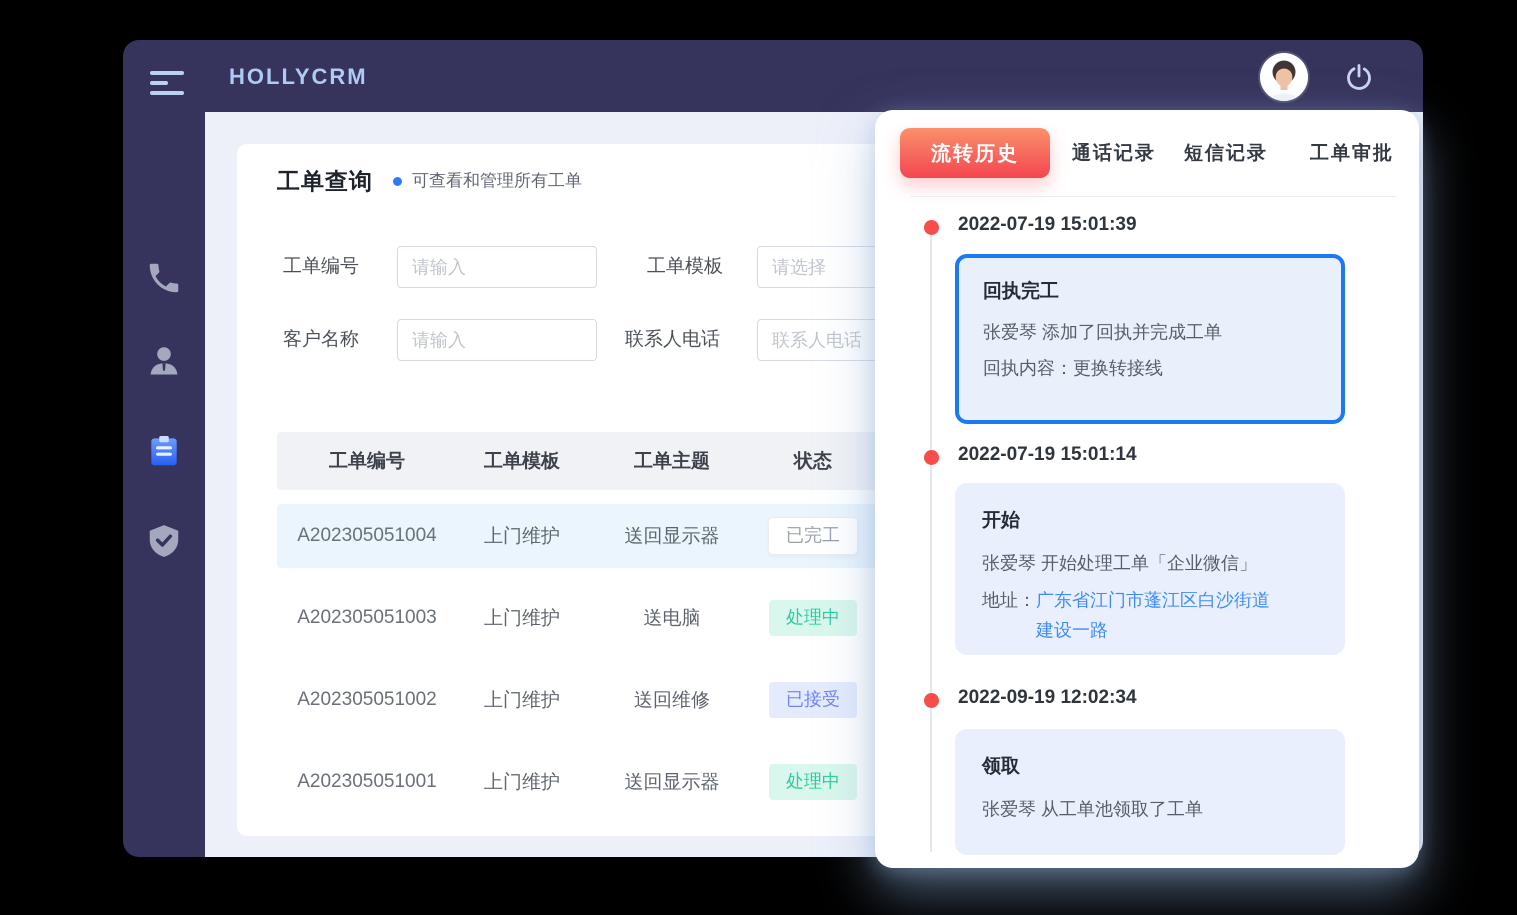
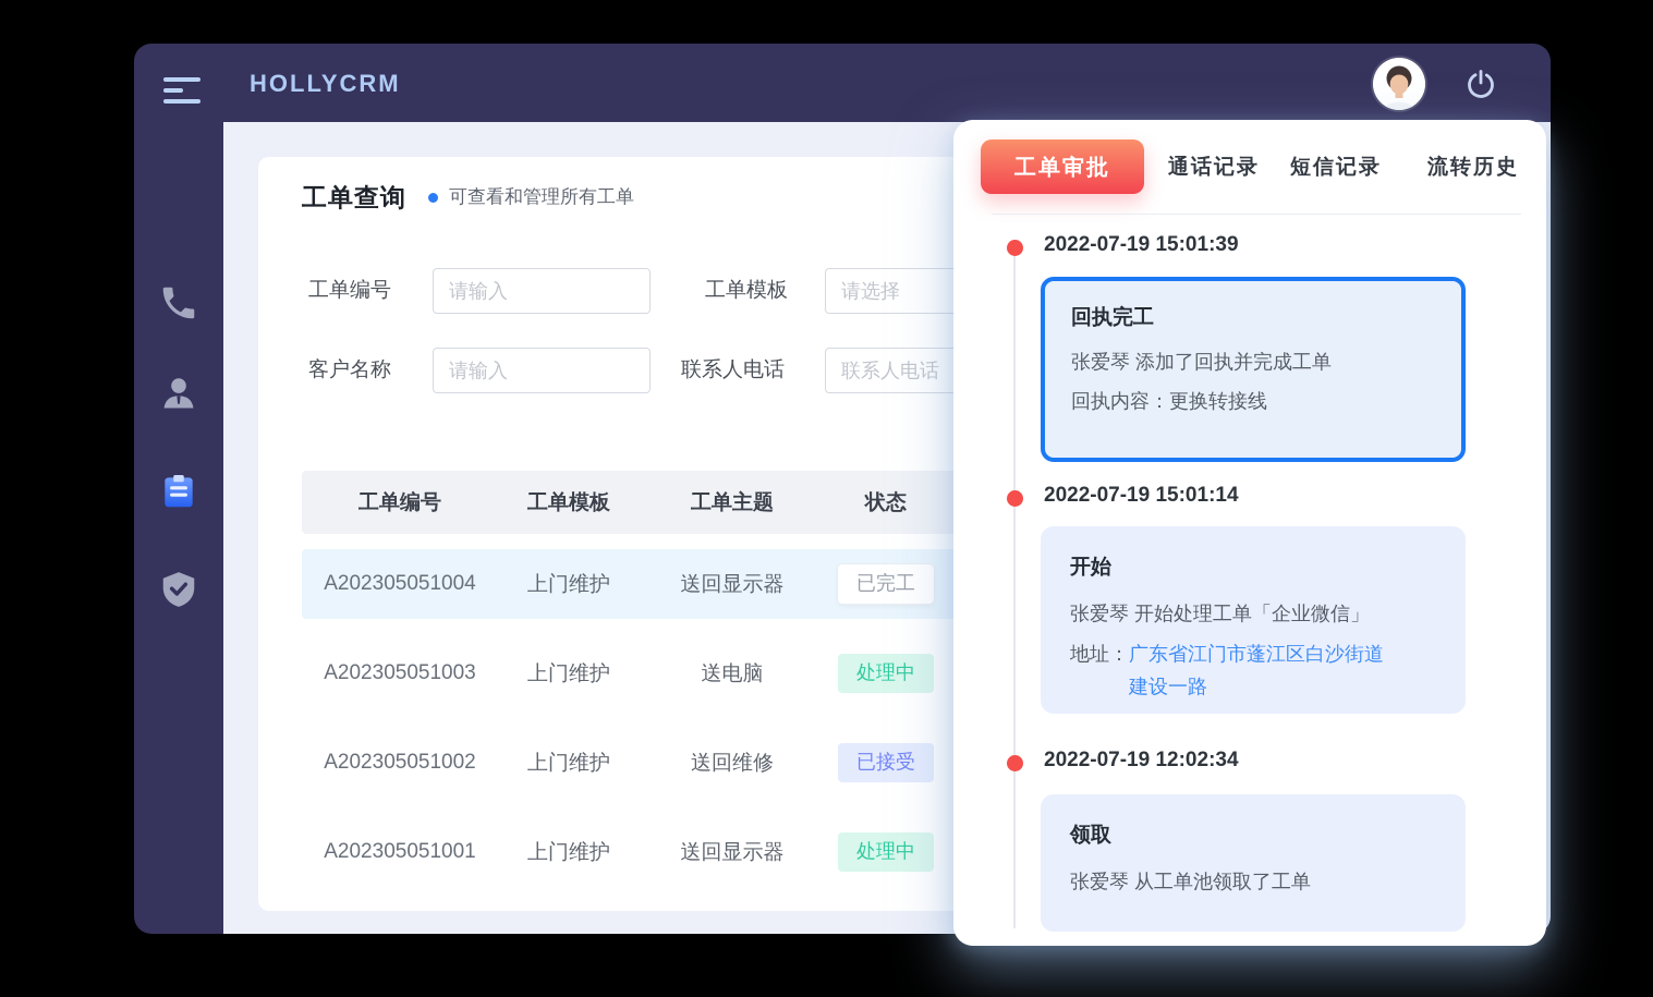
  HOLLYCRM
  工单查询
  可查看和管理所有工单
  工单编号
  请输入
  工单模板
  请选择
  客户名称
  请输入
  联系人电话
  联系人电话
  工单编号
  工单模板
  工单主题
  状态
  A202305051004
  上门维护
  送回显示器
  已完工
  A202305051003
  上门维护
  送电脑
  处理中
  A202305051002
  上门维护
  送回维修
  已接受
  A202305051001
  上门维护
  送回显示器
  处理中
- 流转历史
+ 工单审批
  通话记录
  短信记录
- 工单审批
+ 流转历史
  2022-07-19 15:01:39
  回执完工
  张爱琴 添加了回执并完成工单
  回执内容：更换转接线
  2022-07-19 15:01:14
  开始
  张爱琴 开始处理工单「企业微信」
  地址：
  广东省江门市蓬江区白沙街道建设一路
- 2022-09-19 12:02:34
+ 2022-07-19 12:02:34
  领取
  张爱琴 从工单池领取了工单
